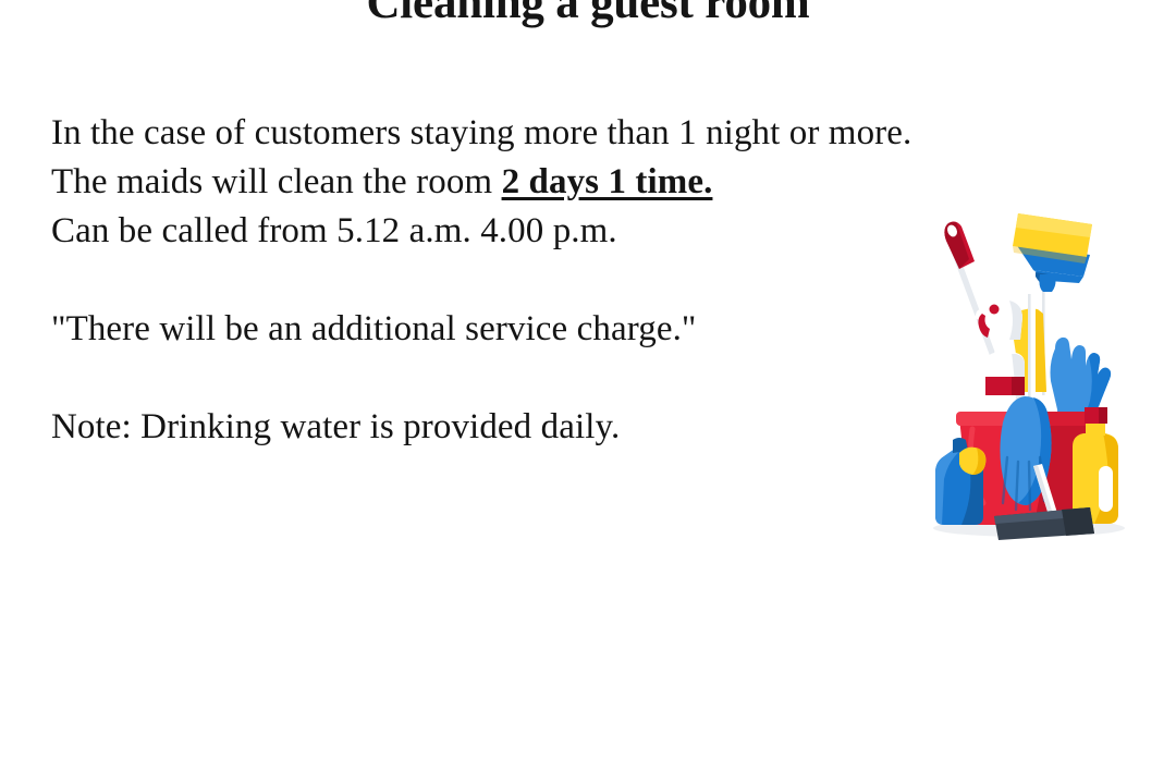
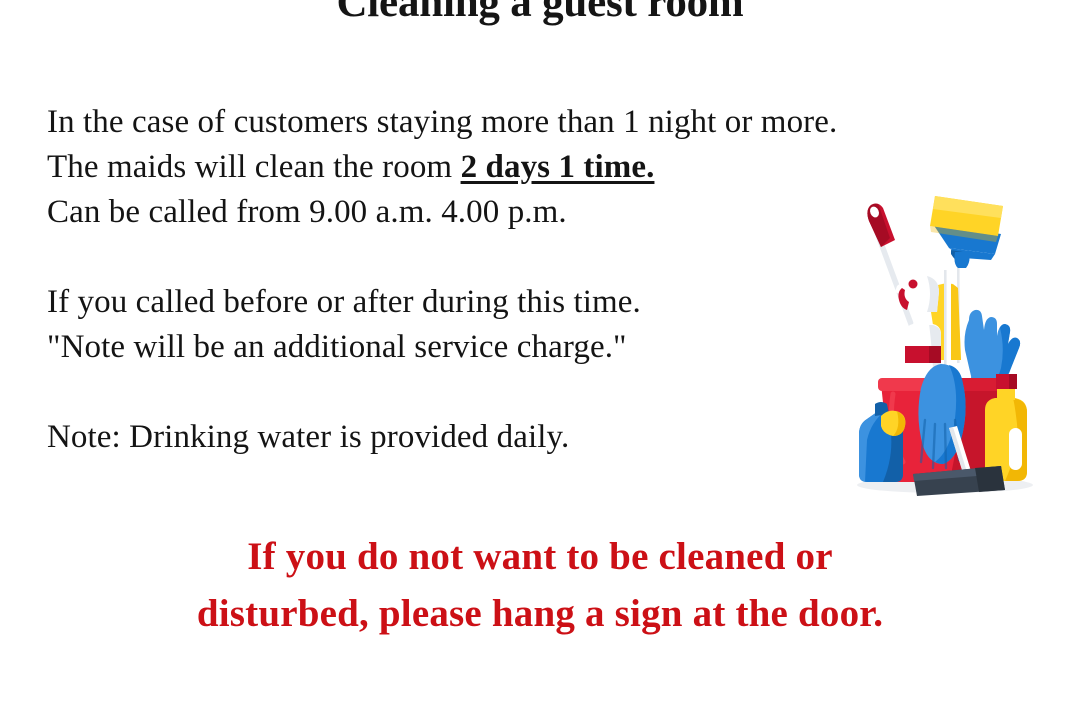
  Cleaning a guest room
  In the case of customers staying more than 1 night or more.
  The maids will clean the room 2 days 1 time.
- Can be called from 5.12 a.m. 4.00 p.m.
+ Can be called from 9.00 a.m. 4.00 p.m.
+ If you called before or after during this time.
- "There will be an additional service charge."
+ "Note will be an additional service charge."
  Note: Drinking water is provided daily.
+ If you do not want to be cleaned or
+ disturbed, please hang a sign at the door.
